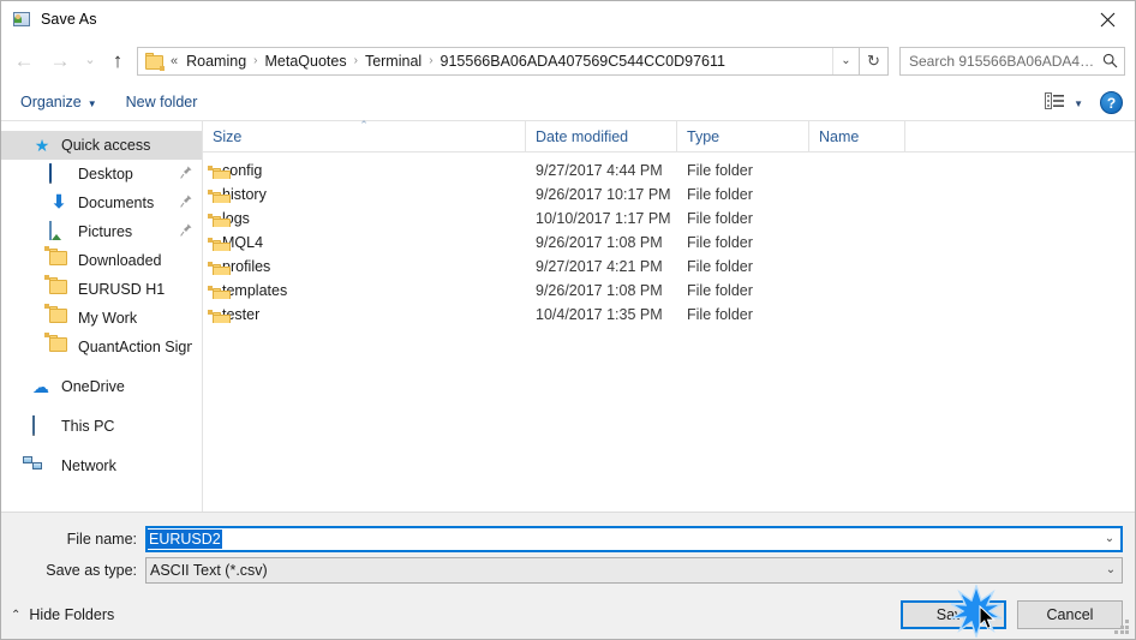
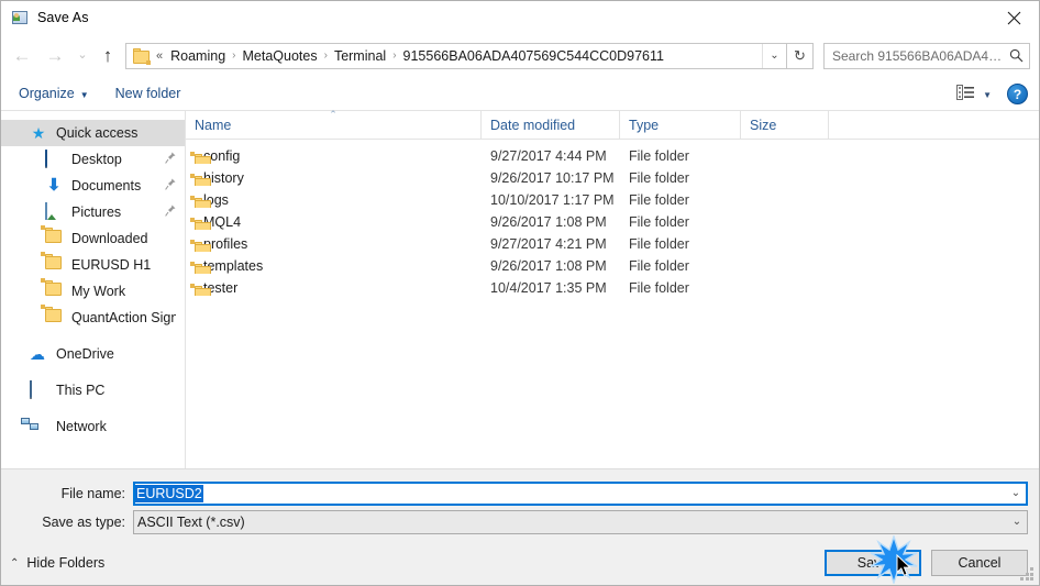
  Save As
  ←
  →
  ⌄
  ↑
  «
  Roaming
  ›
  MetaQuotes
  ›
  Terminal
  ›
  915566BA06ADA407569C544CC0D97611
  ⌄
  ↻
  Search 915566BA06ADA4075
  Organize
  ▼
  New folder
  ▼
  ?
  ★
  Quick access
  Desktop
  ⬇
  Documents
  Pictures
  Downloaded
  EURUSD H1
  My Work
  QuantAction Sign
  ☁
  OneDrive
  This PC
  Network
  ⌃
- Size
+ Name
  Date modified
  Type
- Name
+ Size
  onfig
  9/27/2017 4:44 PM
  File folder
  istory
  9/26/2017 10:17 PM
  File folder
  10/10/2017 1:17 PM
  File folder
  QL4
  9/26/2017 1:08 PM
  File folder
  rofiles
  9/27/2017 4:21 PM
  File folder
  mplates
  9/26/2017 1:08 PM
  File folder
  10/4/2017 1:35 PM
  File folder
  File name:
  EURUSD2
  ⌄
  Save as type:
  ASCII Text (*.csv)
  ⌄
  ⌃
  Hide Folders
  Cancel
